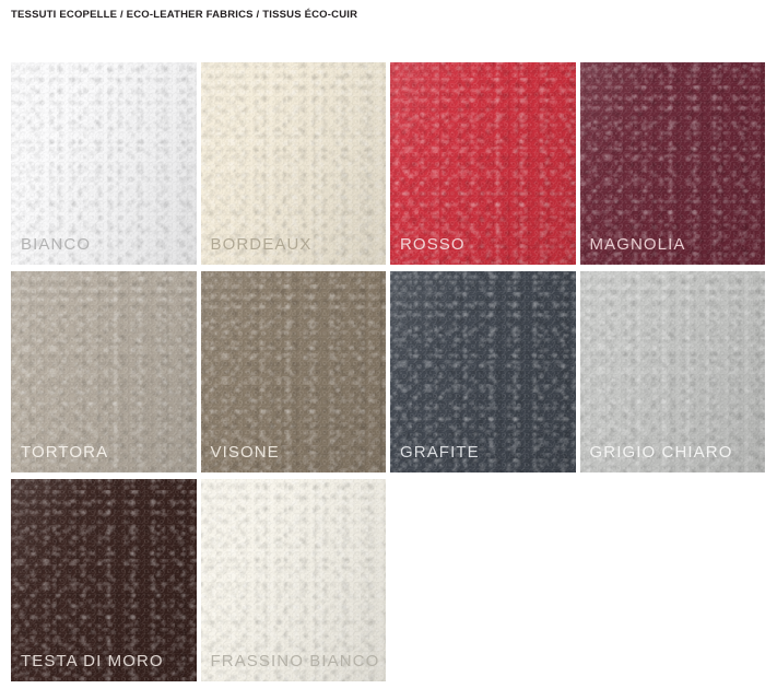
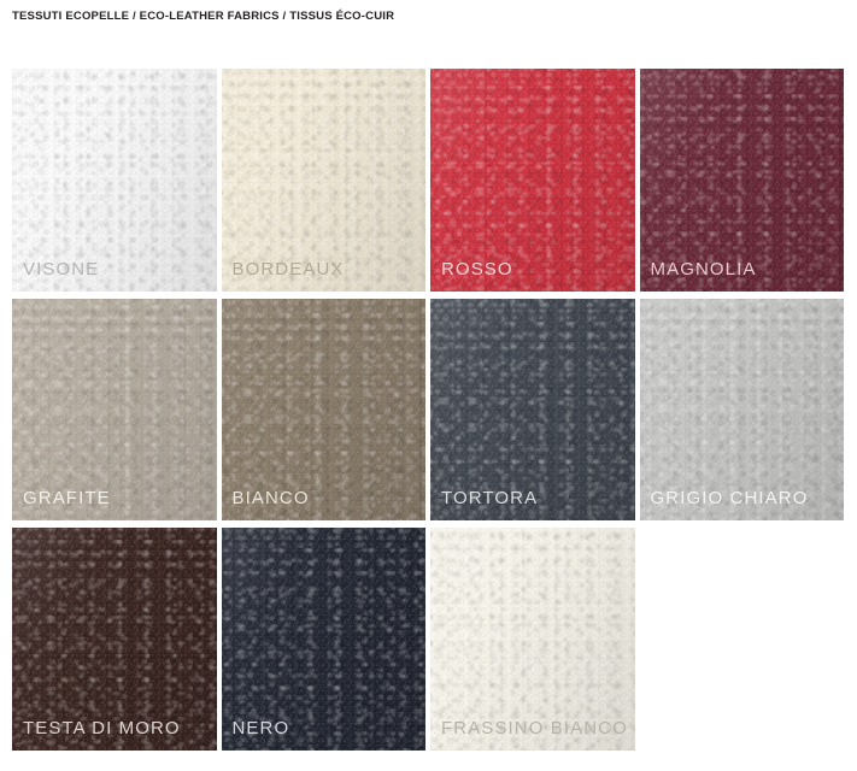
  TESSUTI ECOPELLE / ECO-LEATHER FABRICS / TISSUS ÉCO-CUIR
- BIANCO
+ VISONE
  BORDEAUX
  ROSSO
  MAGNOLIA
- TORTORA
+ GRAFITE
- VISONE
+ BIANCO
- GRAFITE
+ TORTORA
  GRIGIO CHIARO
  TESTA DI MORO
+ NERO
  FRASSINO BIANCO
